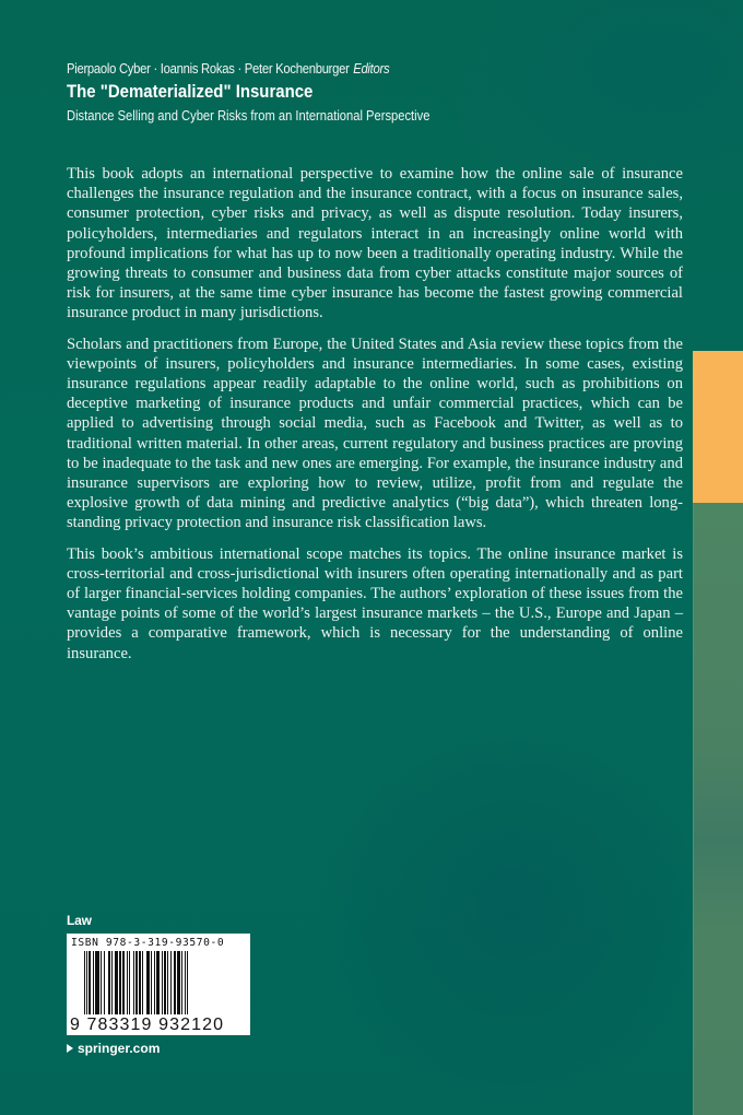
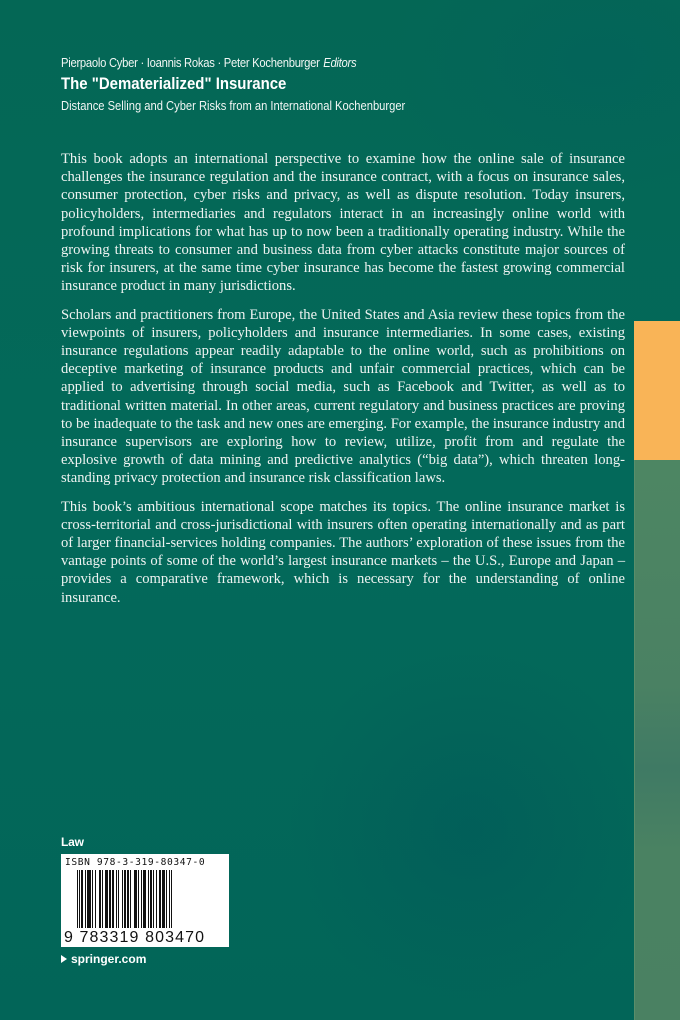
  Pierpaolo Cyber · Ioannis Rokas · Peter Kochenburger Editors
  The "Dematerialized" Insurance
- Distance Selling and Cyber Risks from an International Perspective
+ Distance Selling and Cyber Risks from an International Kochenburger
  This book adopts an international perspective to examine how the online sale of insurance challenges the insurance regulation and the insurance contract, with a focus on insurance sales, consumer protection, cyber risks and privacy, as well as dispute resolution. Today insurers, policyholders, intermediaries and regulators interact in an increasingly online world with profound implications for what has up to now been a traditionally operating industry. While the growing threats to consumer and business data from cyber attacks constitute major sources of risk for insurers, at the same time cyber insurance has become the fastest growing commercial insurance product in many jurisdictions.
  Scholars and practitioners from Europe, the United States and Asia review these topics from the viewpoints of insurers, policyholders and insurance intermediaries. In some cases, existing insurance regulations appear readily adaptable to the online world, such as prohibitions on deceptive marketing of insurance products and unfair commercial practices, which can be applied to advertising through social media, such as Facebook and Twitter, as well as to traditional written material. In other areas, current regulatory and business practices are proving to be inadequate to the task and new ones are emerging. For example, the insurance industry and insurance supervisors are exploring how to review, utilize, profit from and regulate the explosive growth of data mining and predictive analytics (“big data”), which threaten long-standing privacy protection and insurance risk classification laws.
  This book’s ambitious international scope matches its topics. The online insurance market is cross-territorial and cross-jurisdictional with insurers often operating internationally and as part of larger financial-services holding companies. The authors’ exploration of these issues from the vantage points of some of the world’s largest insurance markets – the U.S., Europe and Japan – provides a comparative framework, which is necessary for the understanding of online insurance.
  Law
- ISBN 978-3-319-93570-0
+ ISBN 978-3-319-80347-0
- 9 783319 932120
+ 9 783319 803470
  springer.com
